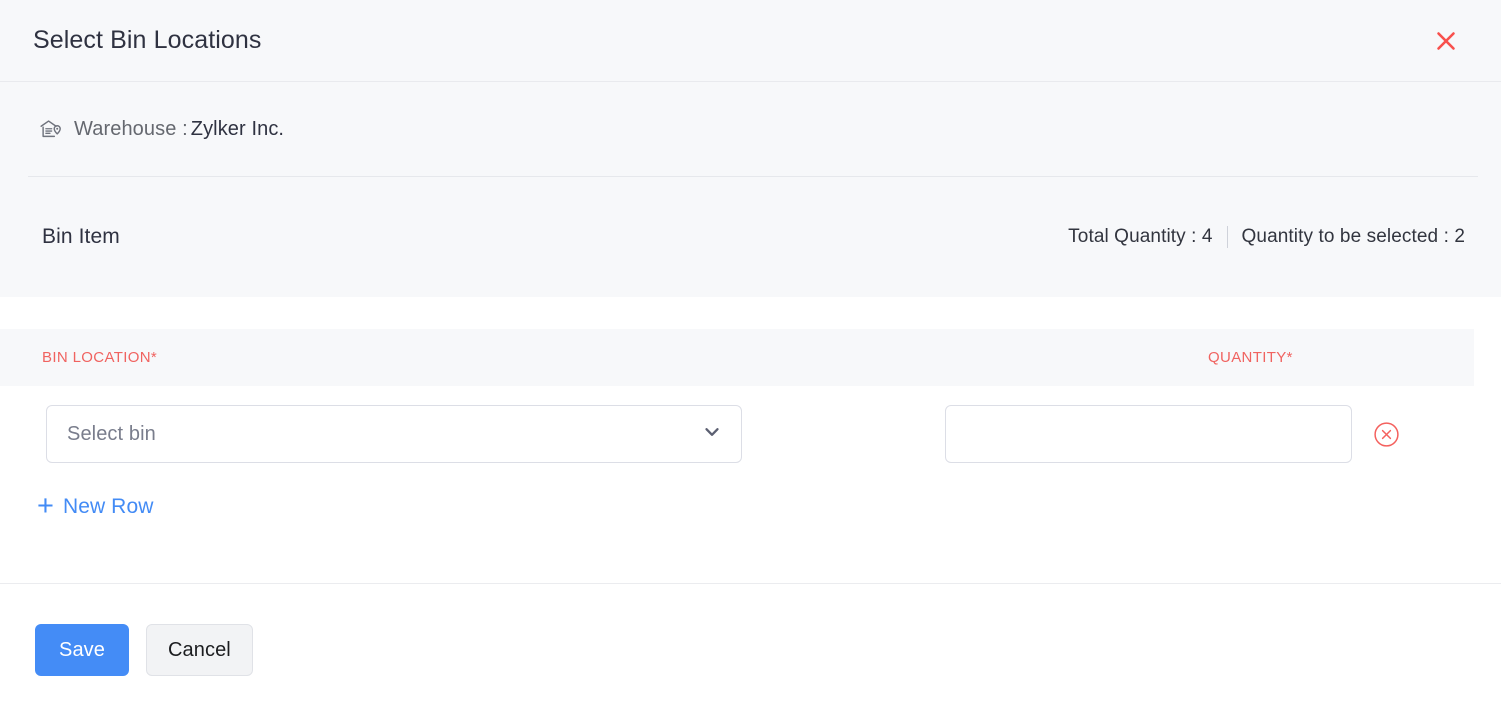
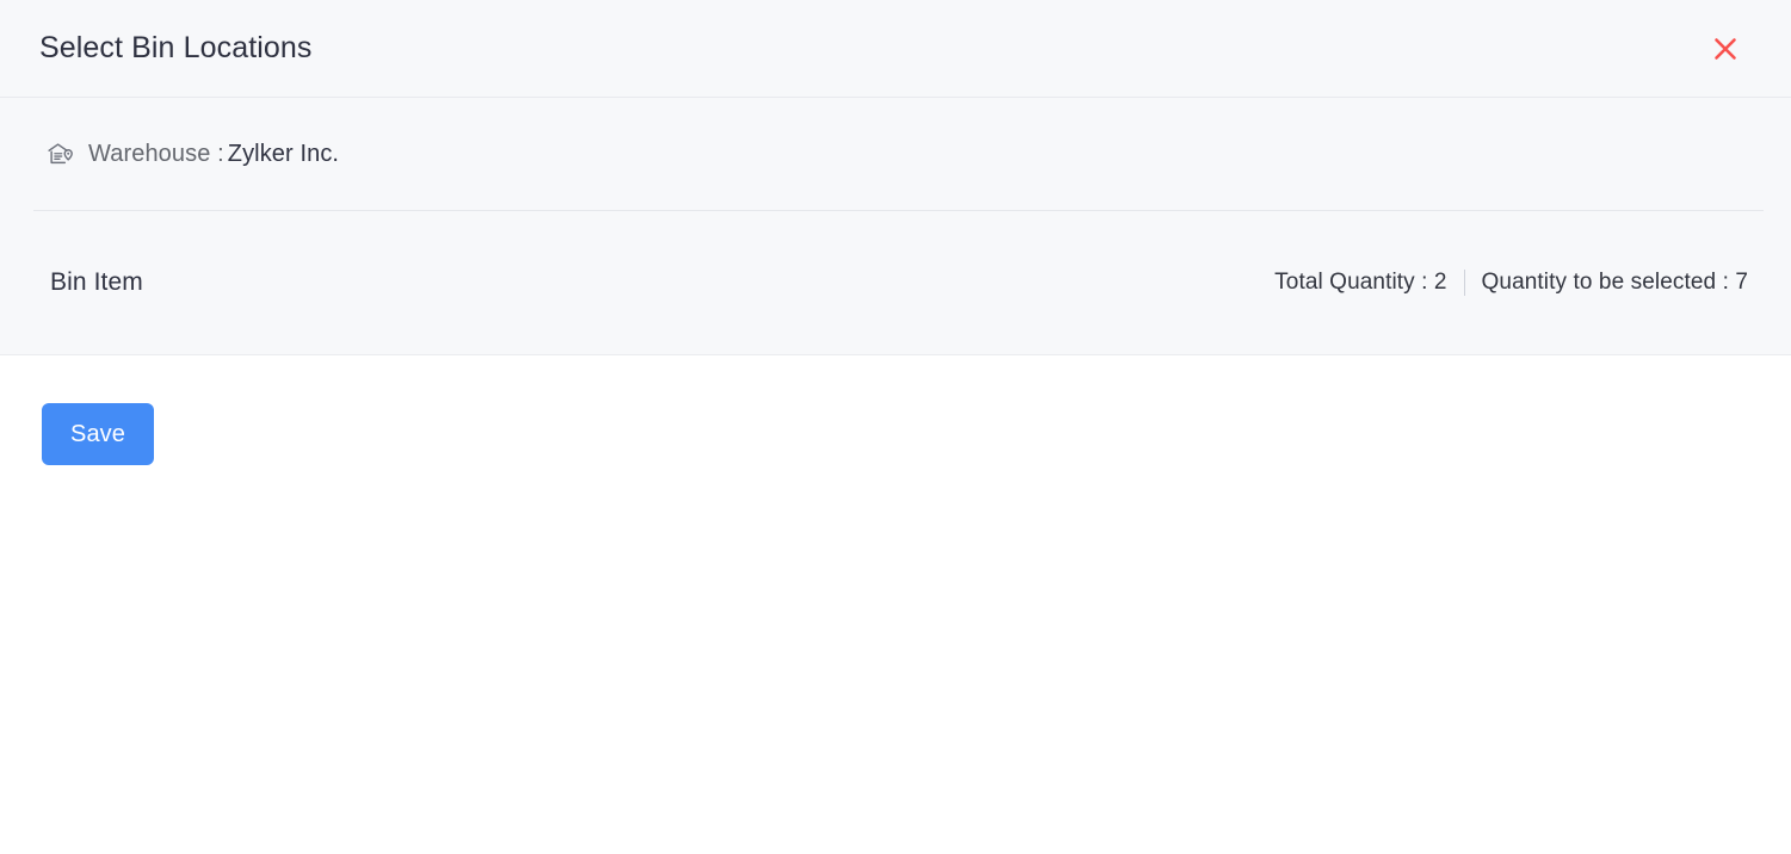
  Select Bin Locations
  Warehouse :
  Zylker Inc.
  Bin Item
- Total Quantity : 4
+ Total Quantity : 2
- Quantity to be selected : 2
+ Quantity to be selected : 7
- BIN LOCATION*
- QUANTITY*
- Select bin
- +
- New Row
  Save
- Cancel
